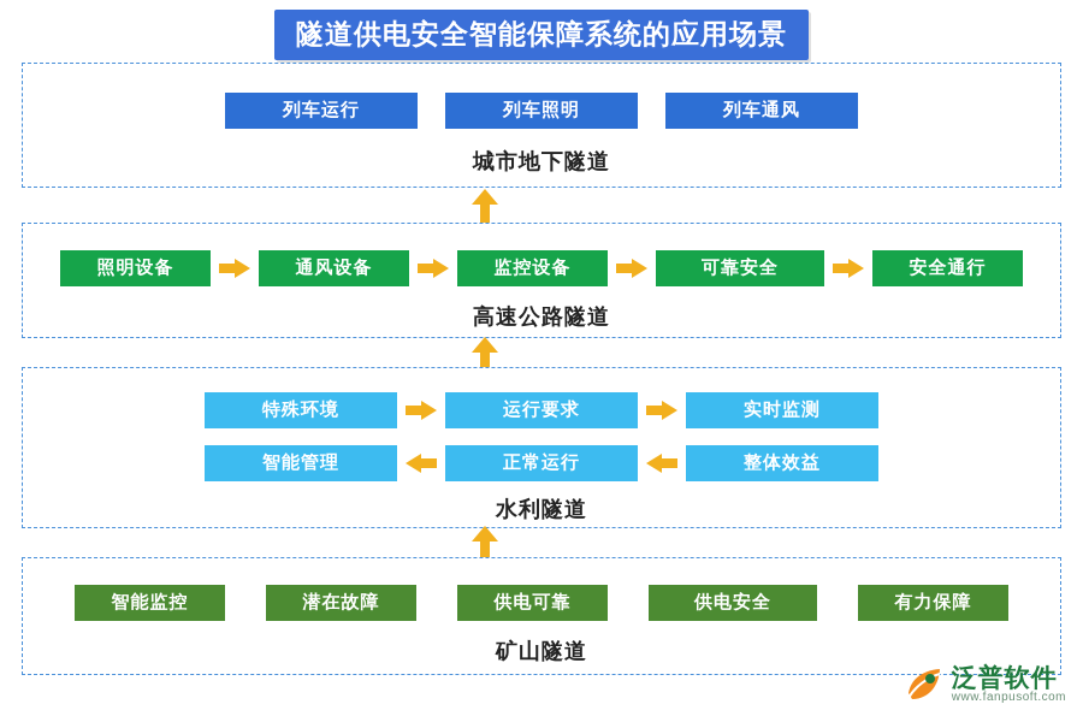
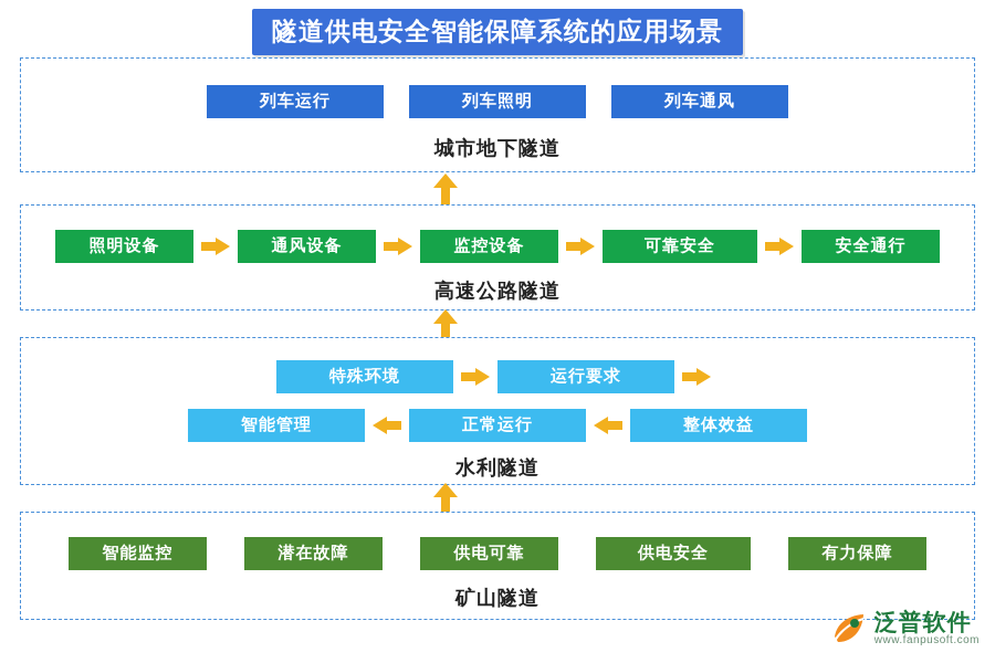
  隧道供电安全智能保障系统的应用场景
  列车运行
  列车照明
  列车通风
  城市地下隧道
  照明设备
  通风设备
  监控设备
  可靠安全
  安全通行
  高速公路隧道
  特殊环境
  运行要求
- 实时监测
  智能管理
  正常运行
  整体效益
  水利隧道
  智能监控
  潜在故障
  供电可靠
  供电安全
  有力保障
  矿山隧道
  泛普软件
  www.fanpusoft.com
